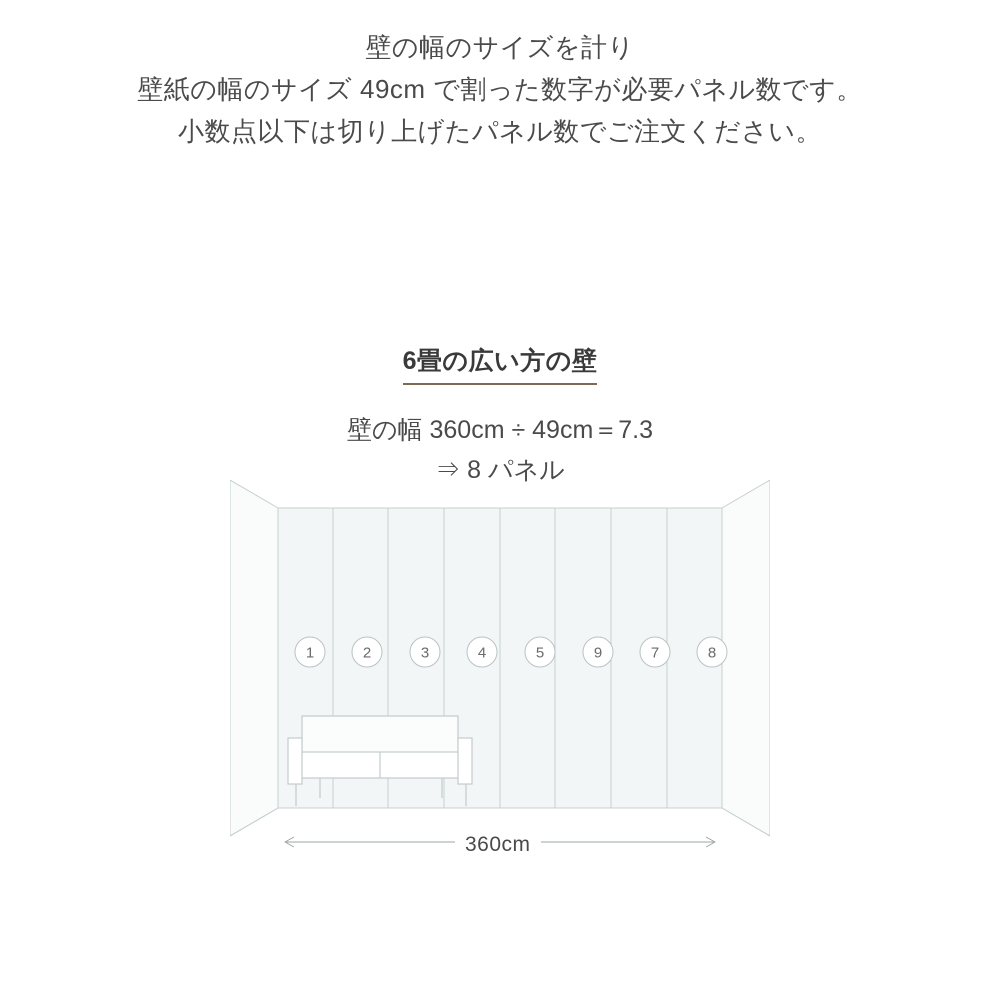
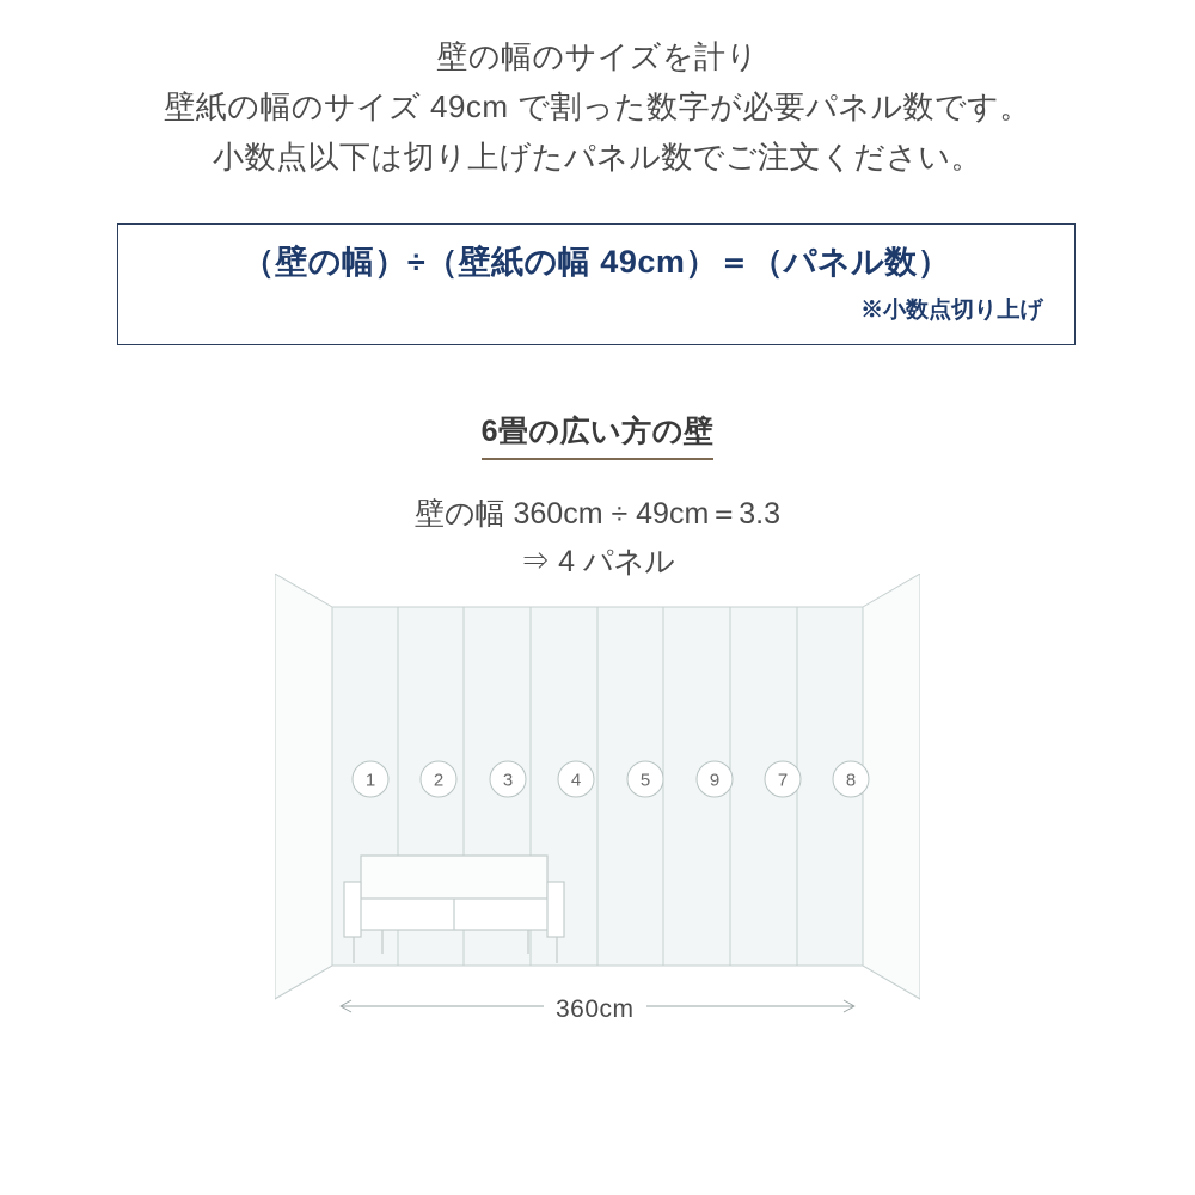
  壁の幅のサイズを計り
  壁紙の幅のサイズ 49cm で割った数字が必要パネル数です。
  小数点以下は切り上げたパネル数でご注文ください。
+ （壁の幅）÷（壁紙の幅 49cm）＝（パネル数）
+ ※小数点切り上げ
  6畳の広い方の壁
- 壁の幅 360cm ÷ 49cm＝7.3
+ 壁の幅 360cm ÷ 49cm＝3.3
- ⇒ 8 パネル
+ ⇒ 4 パネル
  1
  2
  3
  4
  5
  9
  7
  8
  360cm
